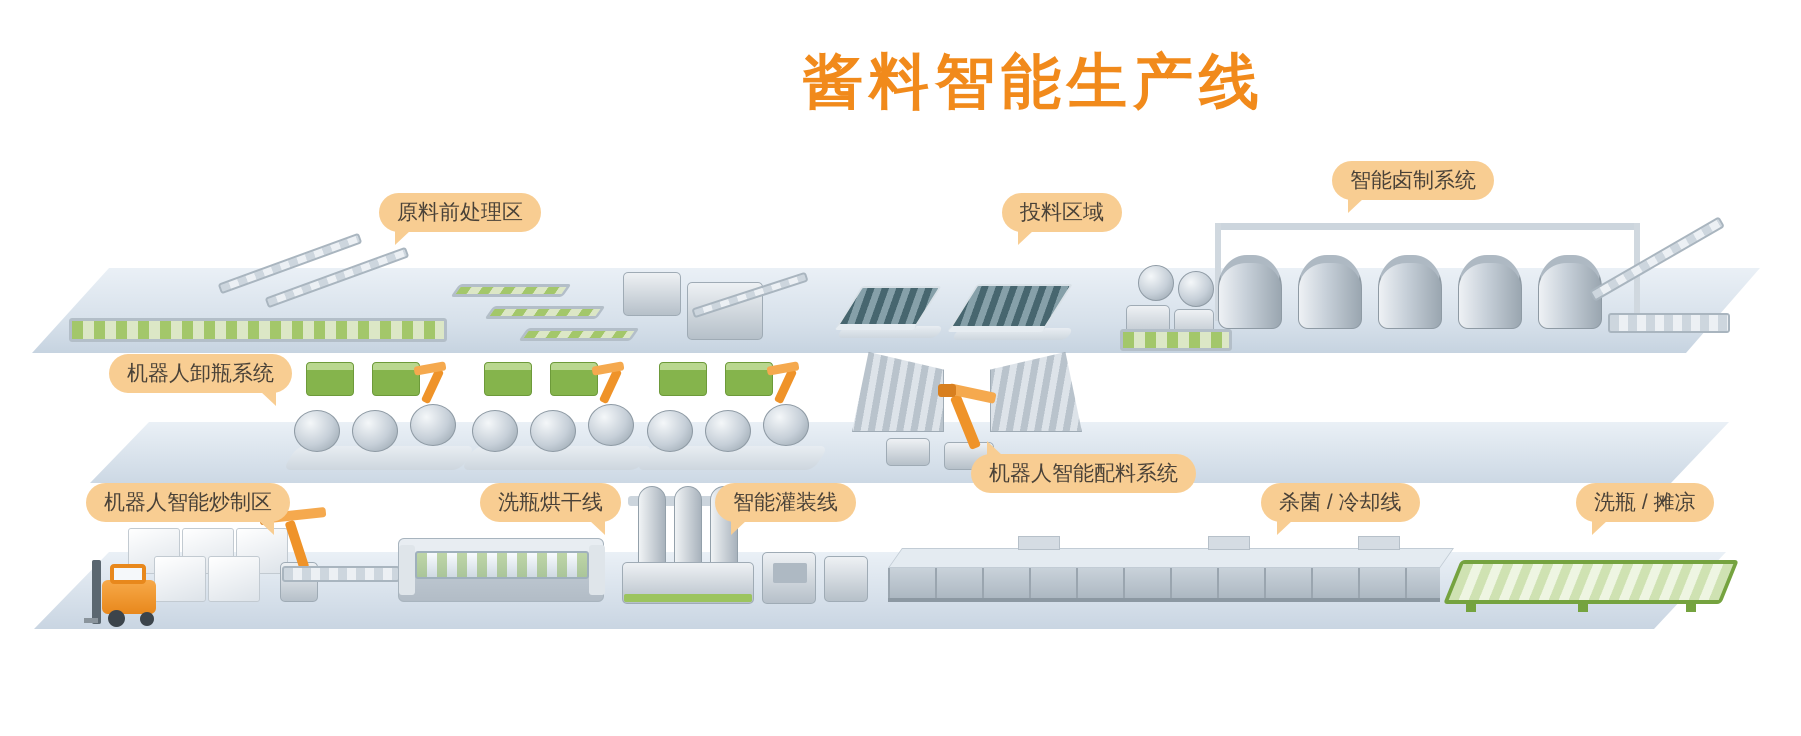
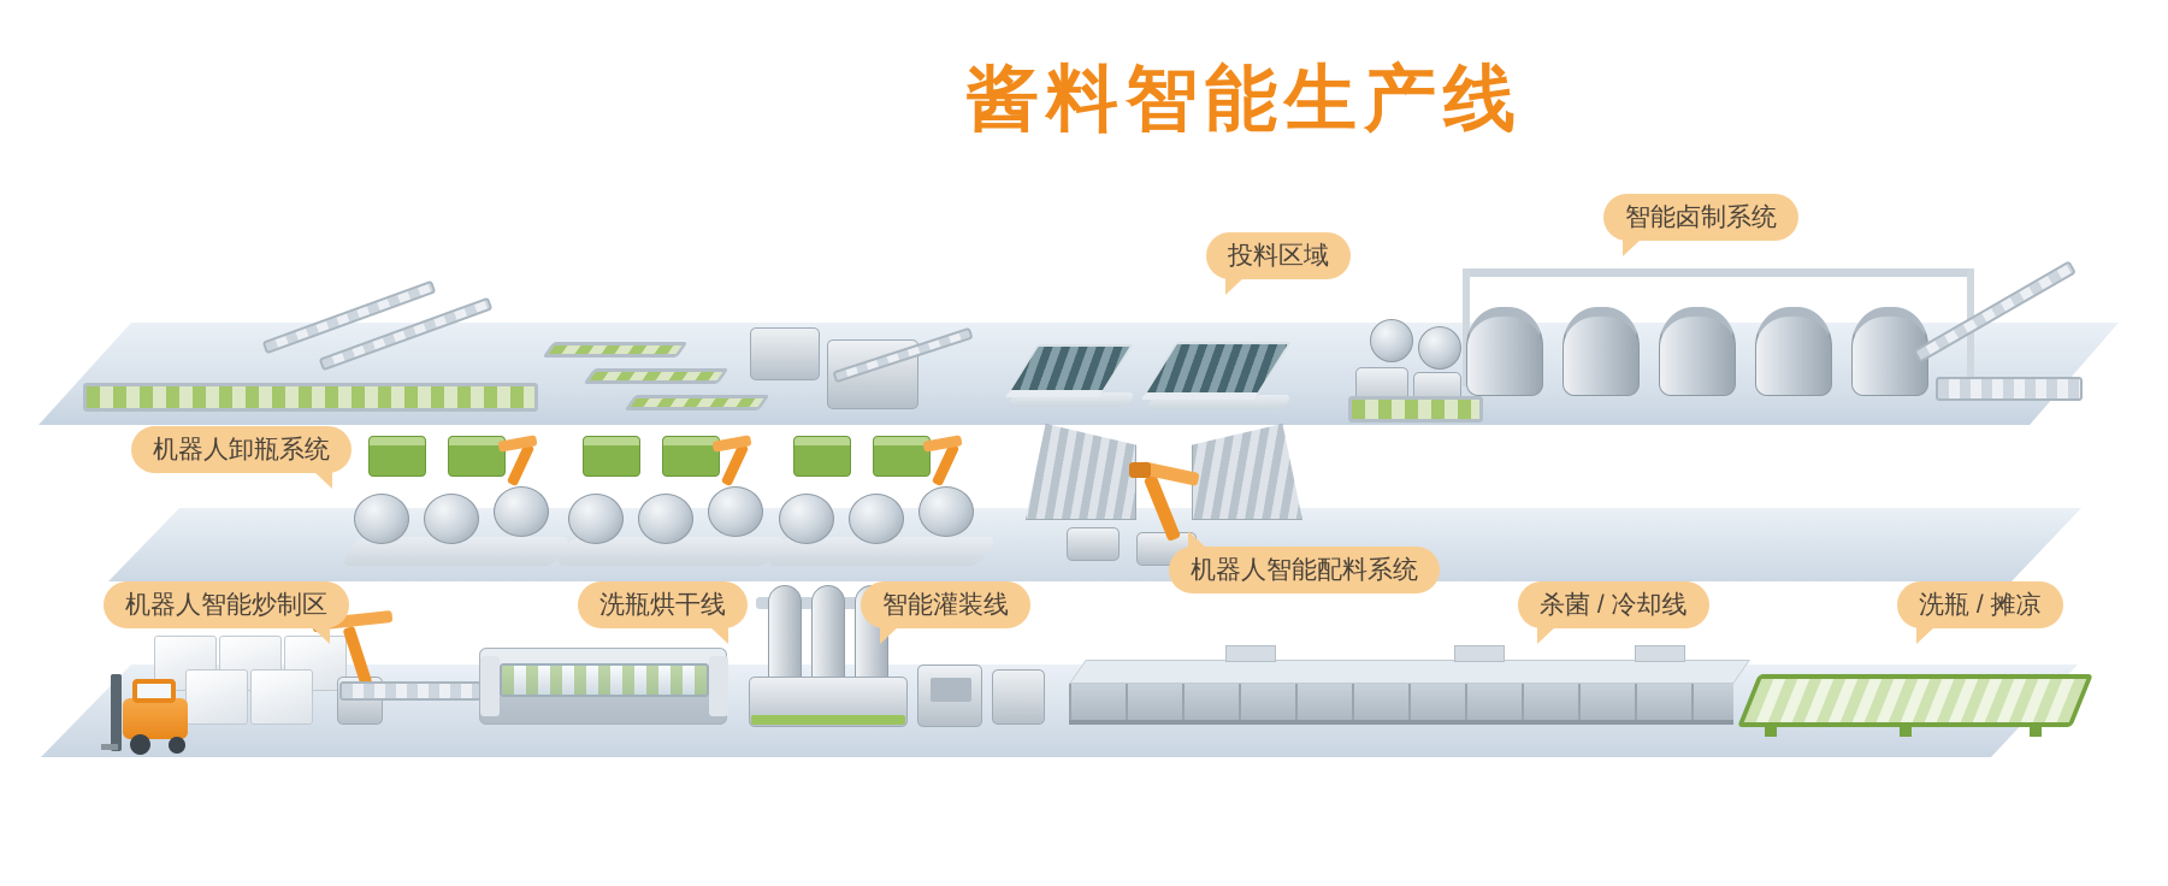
  酱料智能生产线
- 原料前处理区
  投料区域
  智能卤制系统
  机器人卸瓶系统
  机器人智能配料系统
  机器人智能炒制区
  洗瓶烘干线
  智能灌装线
  杀菌 / 冷却线
  洗瓶 / 摊凉
